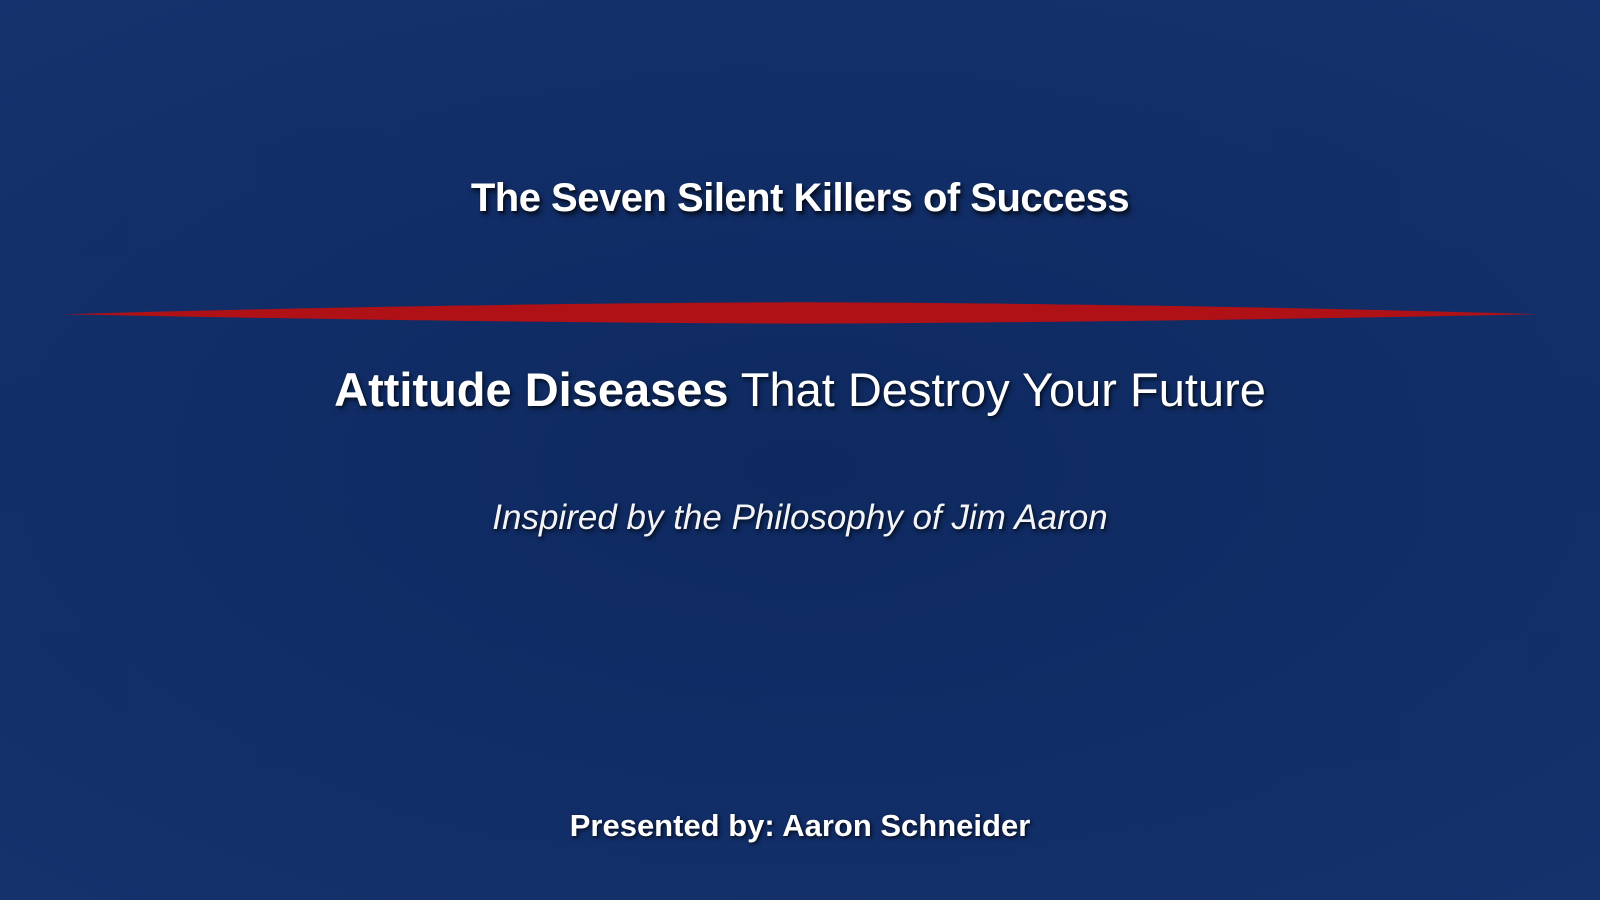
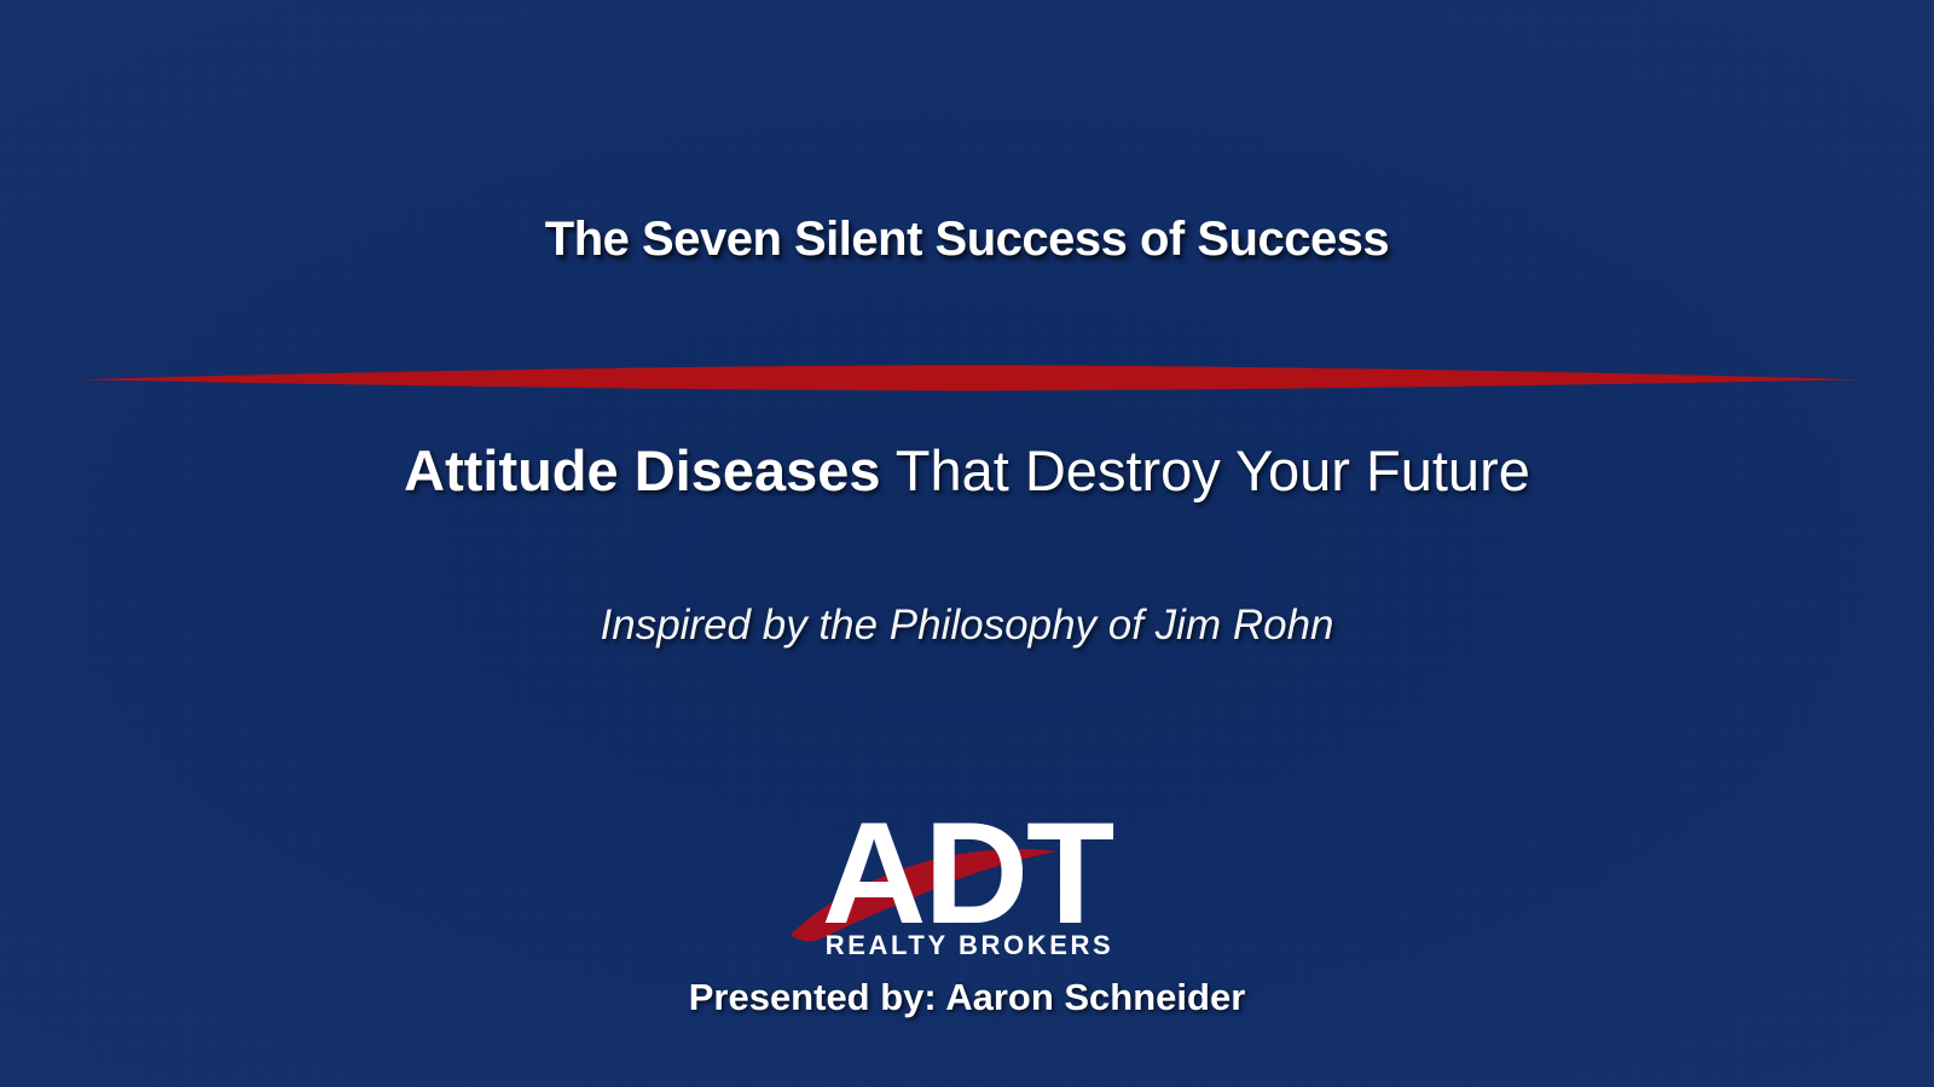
- The Seven Silent Killers of Success
+ The Seven Silent Success of Success
  Attitude Diseases That Destroy Your Future
- Inspired by the Philosophy of Jim Aaron
+ Inspired by the Philosophy of Jim Rohn
+ ADT
+ REALTY BROKERS
  Presented by: Aaron Schneider
